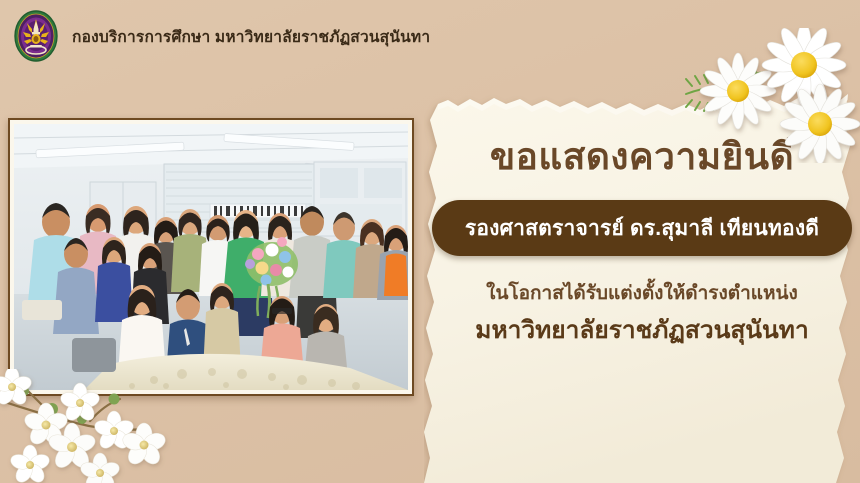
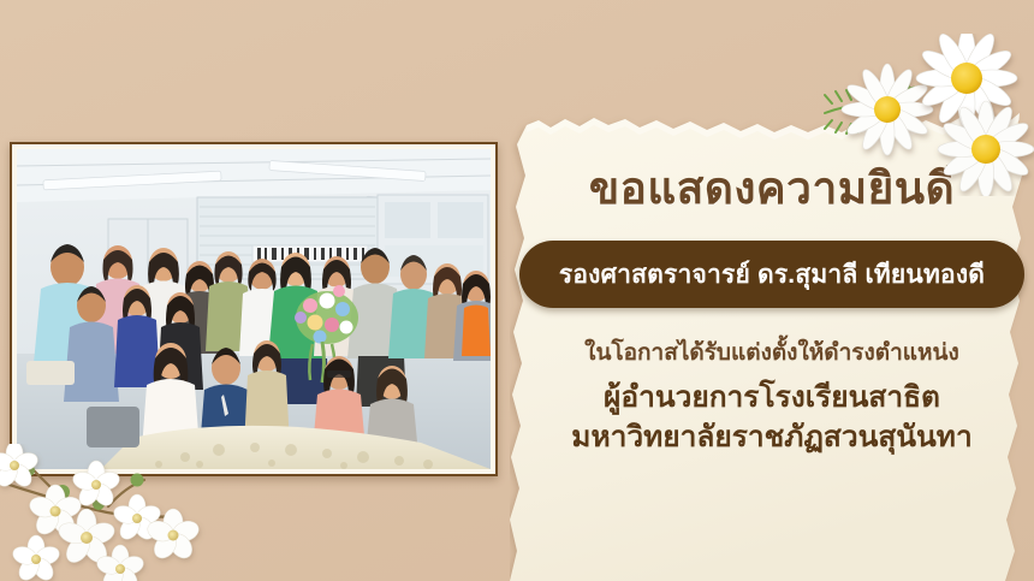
- กองบริการการศึกษา มหาวิทยาลัยราชภัฏสวนสุนันทา
  ขอแสดงความยินดี
  รองศาสตราจารย์ ดร.สุมาลี เทียนทองดี
  ในโอกาสได้รับแต่งตั้งให้ดำรงตำแหน่ง
+ ผู้อำนวยการโรงเรียนสาธิต
  มหาวิทยาลัยราชภัฏสวนสุนันทา
